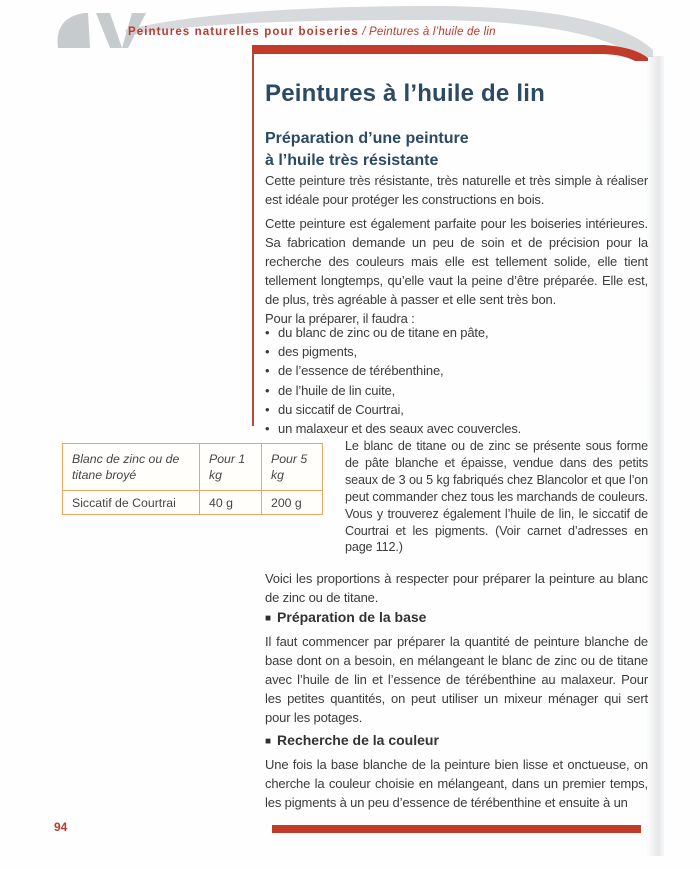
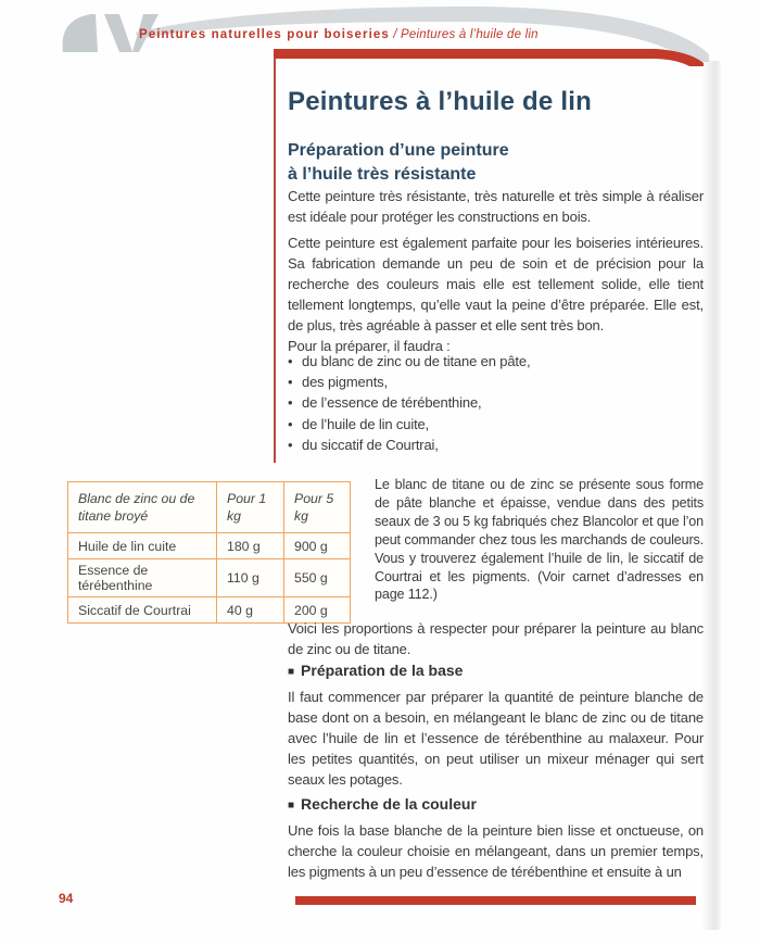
  Peintures naturelles pour boiseries / Peintures à l’huile de lin
  Peintures à l’huile de lin
  Préparation d’une peinture
  à l’huile très résistante
  Cette peinture très résistante, très naturelle et très simple à réaliser est idéale pour protéger les constructions en bois.
  Cette peinture est également parfaite pour les boiseries intérieures. Sa fabrication demande un peu de soin et de précision pour la recherche des couleurs mais elle est tellement solide, elle tient tellement longtemps, qu’elle vaut la peine d’être préparée. Elle est, de plus, très agréable à passer et elle sent très bon.
  Pour la préparer, il faudra :
  du blanc de zinc ou de titane en pâte,
  des pigments,
  de l’essence de térébenthine,
  de l’huile de lin cuite,
  du siccatif de Courtrai,
- un malaxeur et des seaux avec couvercles.
  Blanc de zinc ou de titane broyé	Pour 1 kg	Pour 5 kg
+ Huile de lin cuite	180 g	900 g
+ Essence de térébenthine	110 g	550 g
  Siccatif de Courtrai	40 g	200 g
  Le blanc de titane ou de zinc se présente sous forme de pâte blanche et épaisse, vendue dans des petits seaux de 3 ou 5 kg fabriqués chez Blancolor et que l’on peut commander chez tous les marchands de couleurs. Vous y trouverez également l’huile de lin, le siccatif de Courtrai et les pigments. (Voir carnet d’adresses en page 112.)
  Voici les proportions à respecter pour préparer la peinture au blanc de zinc ou de titane.
  ■ Préparation de la base
- Il faut commencer par préparer la quantité de peinture blanche de base dont on a besoin, en mélangeant le blanc de zinc ou de titane avec l’huile de lin et l’essence de térébenthine au malaxeur. Pour les petites quantités, on peut utiliser un mixeur ménager qui sert pour les potages.
+ Il faut commencer par préparer la quantité de peinture blanche de base dont on a besoin, en mélangeant le blanc de zinc ou de titane avec l’huile de lin et l’essence de térébenthine au malaxeur. Pour les petites quantités, on peut utiliser un mixeur ménager qui sert seaux les potages.
  ■ Recherche de la couleur
  Une fois la base blanche de la peinture bien lisse et onctueuse, on cherche la couleur choisie en mélangeant, dans un premier temps, les pigments à un peu d’essence de térébenthine et ensuite à un
  94
